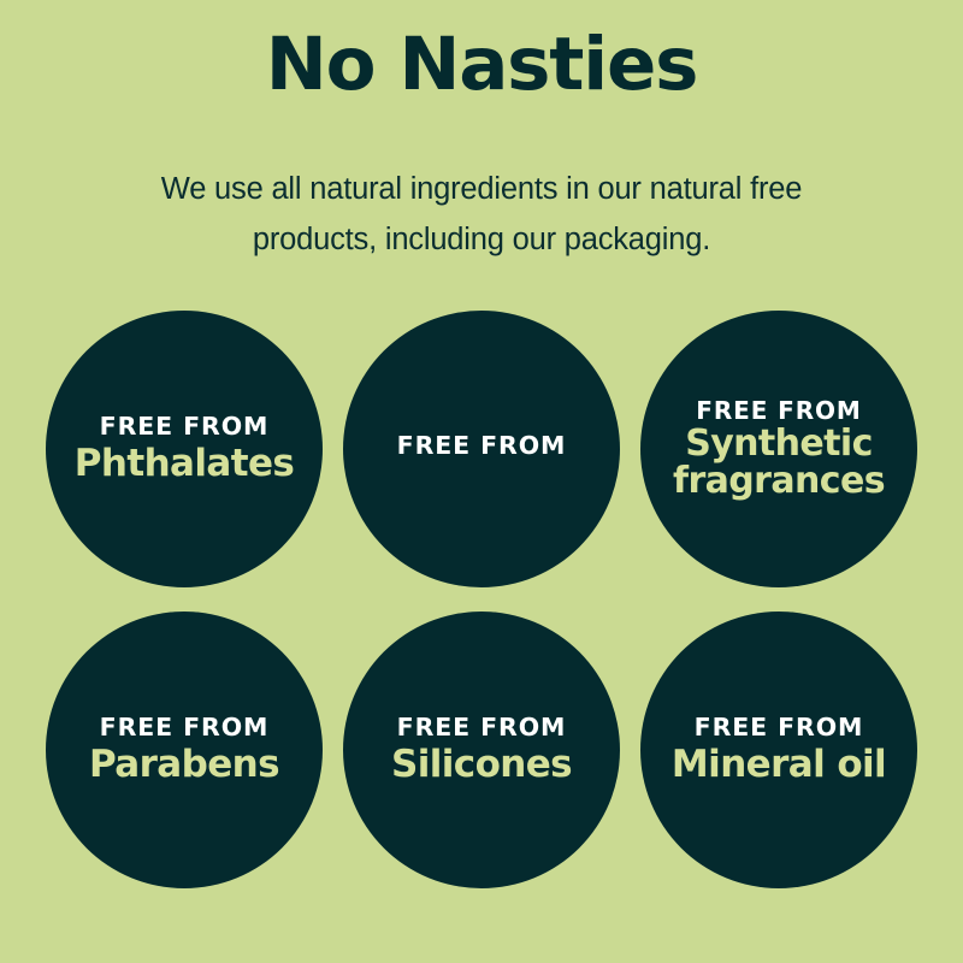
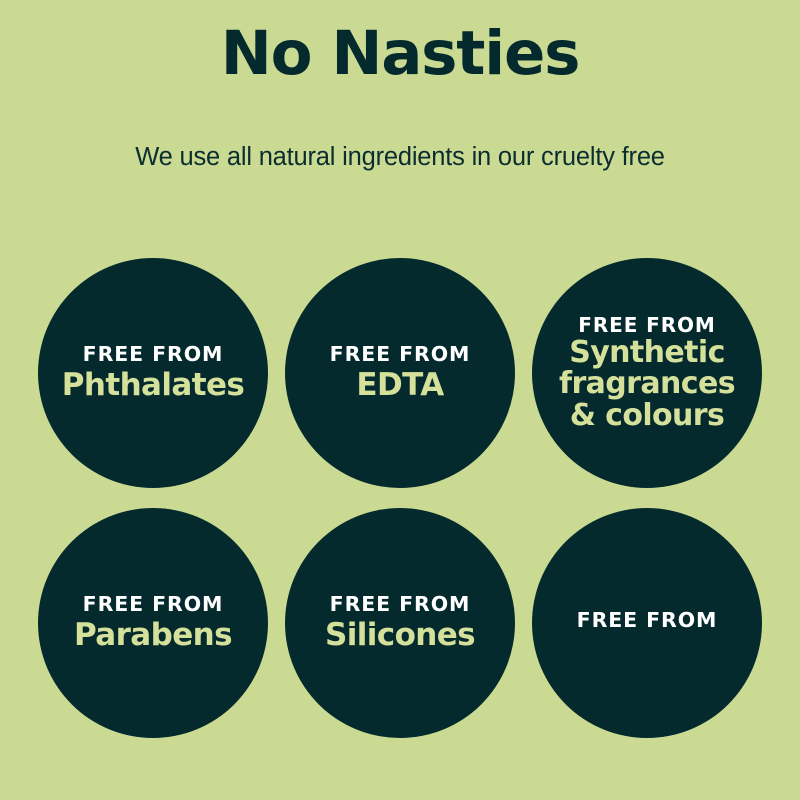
  No Nasties
- We use all natural ingredients in our natural free
+ We use all natural ingredients in our cruelty free
- products, including our packaging.
  FREE FROM
  Phthalates
  FREE FROM
+ EDTA
  FREE FROM
  Synthetic
  fragrances
+ & colours
  FREE FROM
  Parabens
  FREE FROM
  Silicones
  FREE FROM
- Mineral oil
